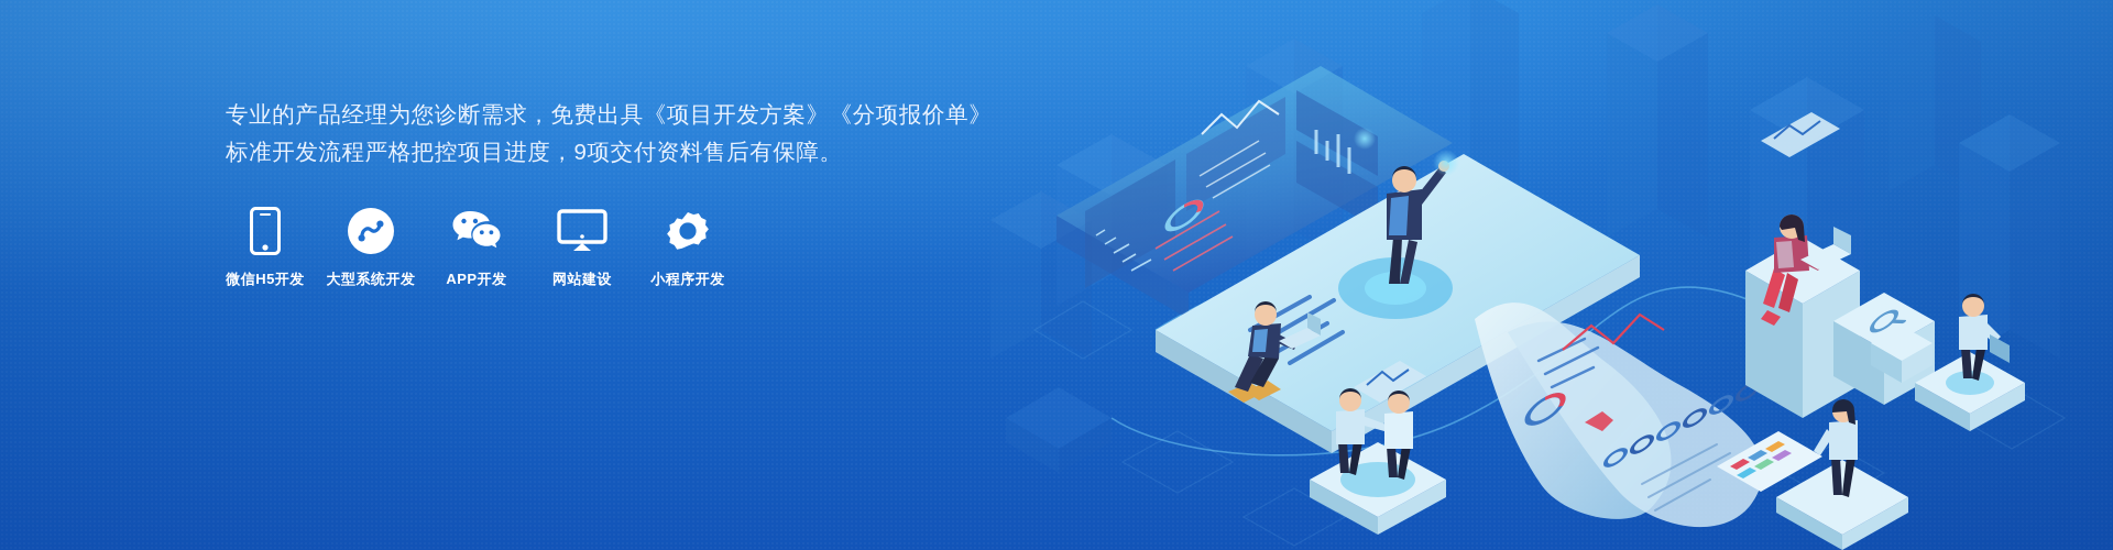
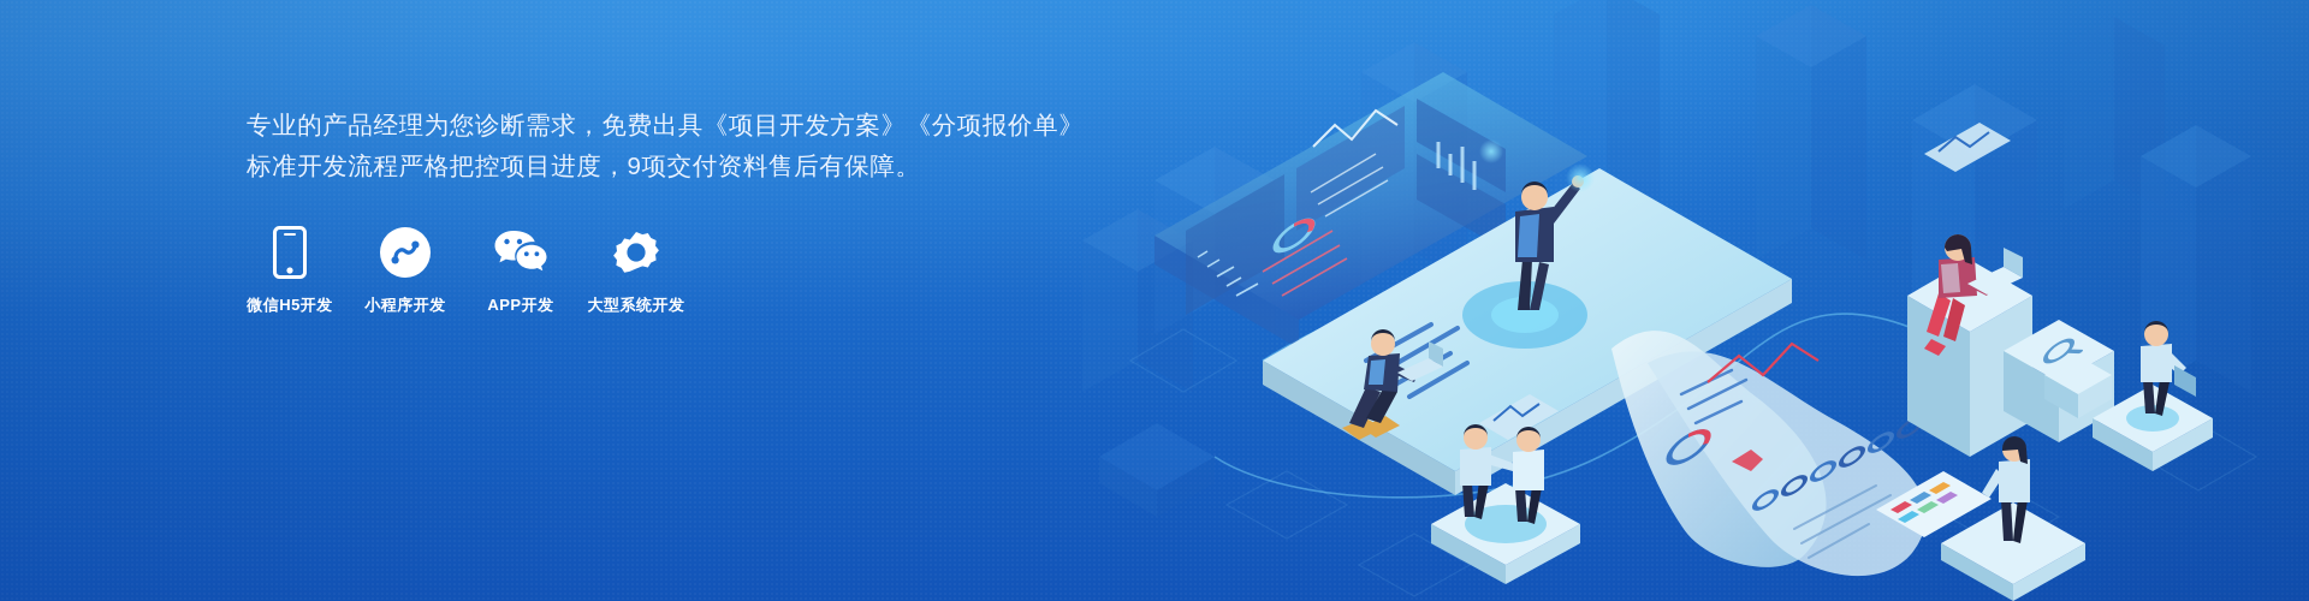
  专业的产品经理为您诊断需求，免费出具《项目开发方案》《分项报价单》
  标准开发流程严格把控项目进度，9项交付资料售后有保障。
  微信H5开发
- 大型系统开发
+ 小程序开发
  APP开发
- 网站建设
- 小程序开发
+ 大型系统开发
